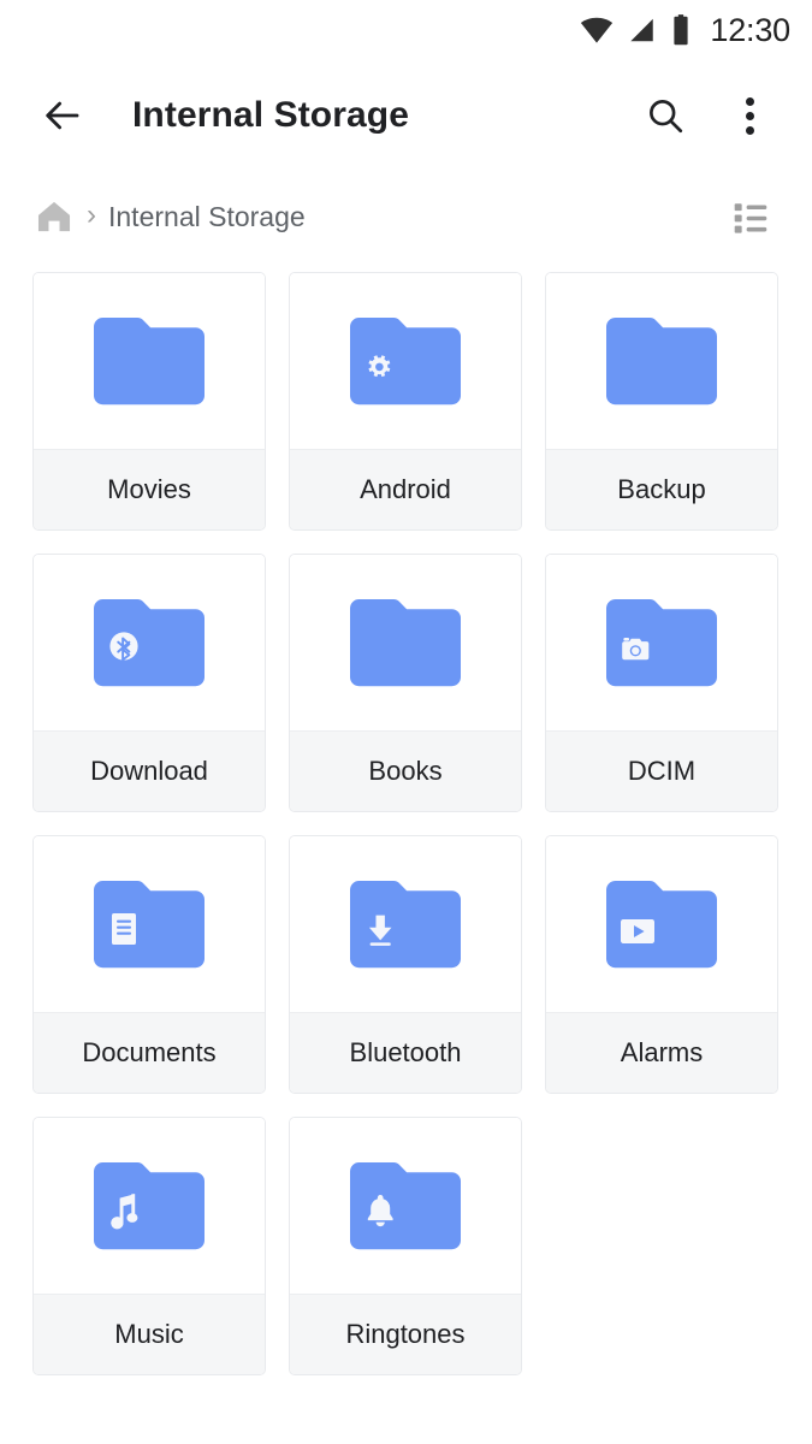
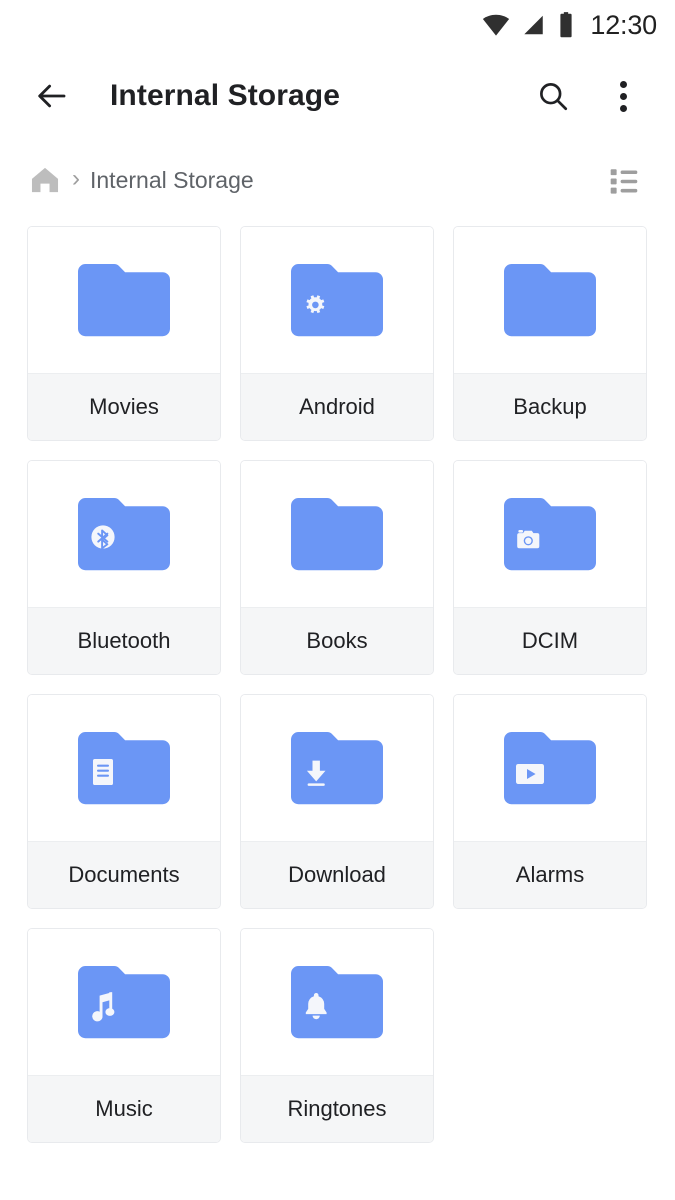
  12:30
  Internal Storage
  ›
  Internal Storage
  Movies
  Android
  Backup
- Download
+ Bluetooth
  Books
  DCIM
  Documents
- Bluetooth
+ Download
  Alarms
  Music
  Ringtones
